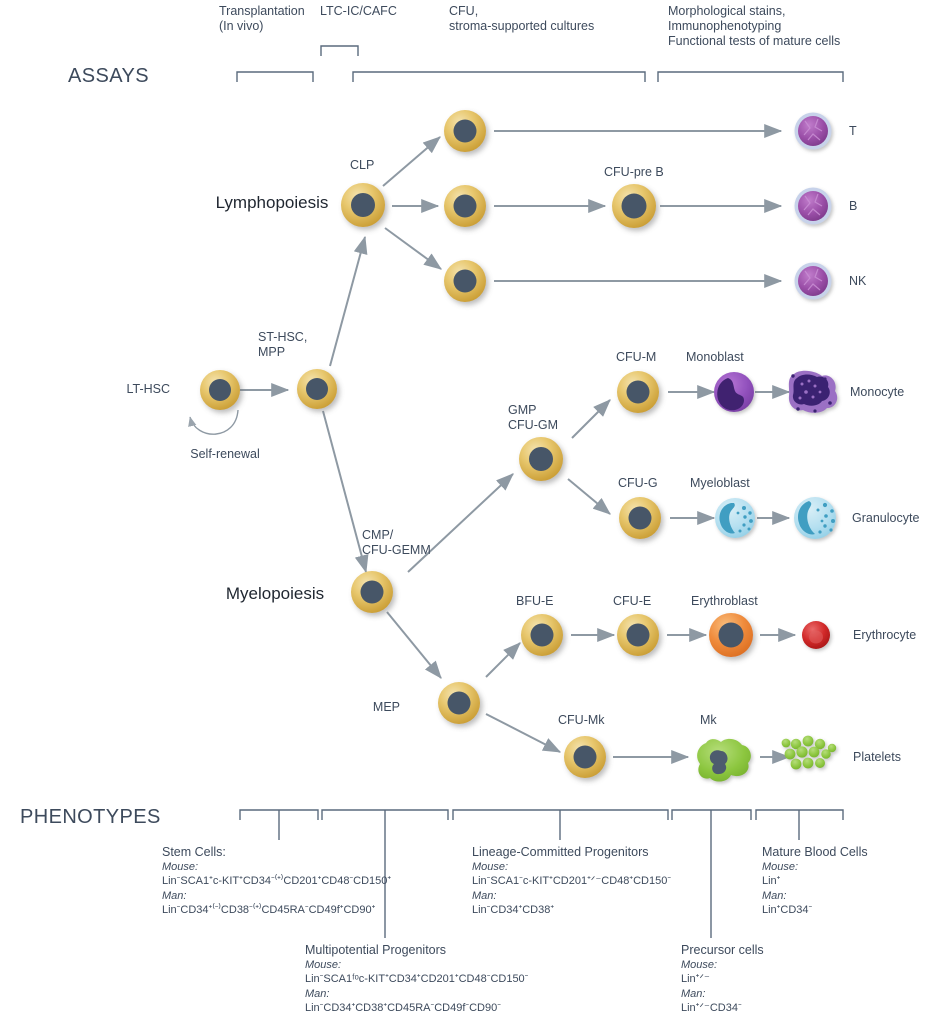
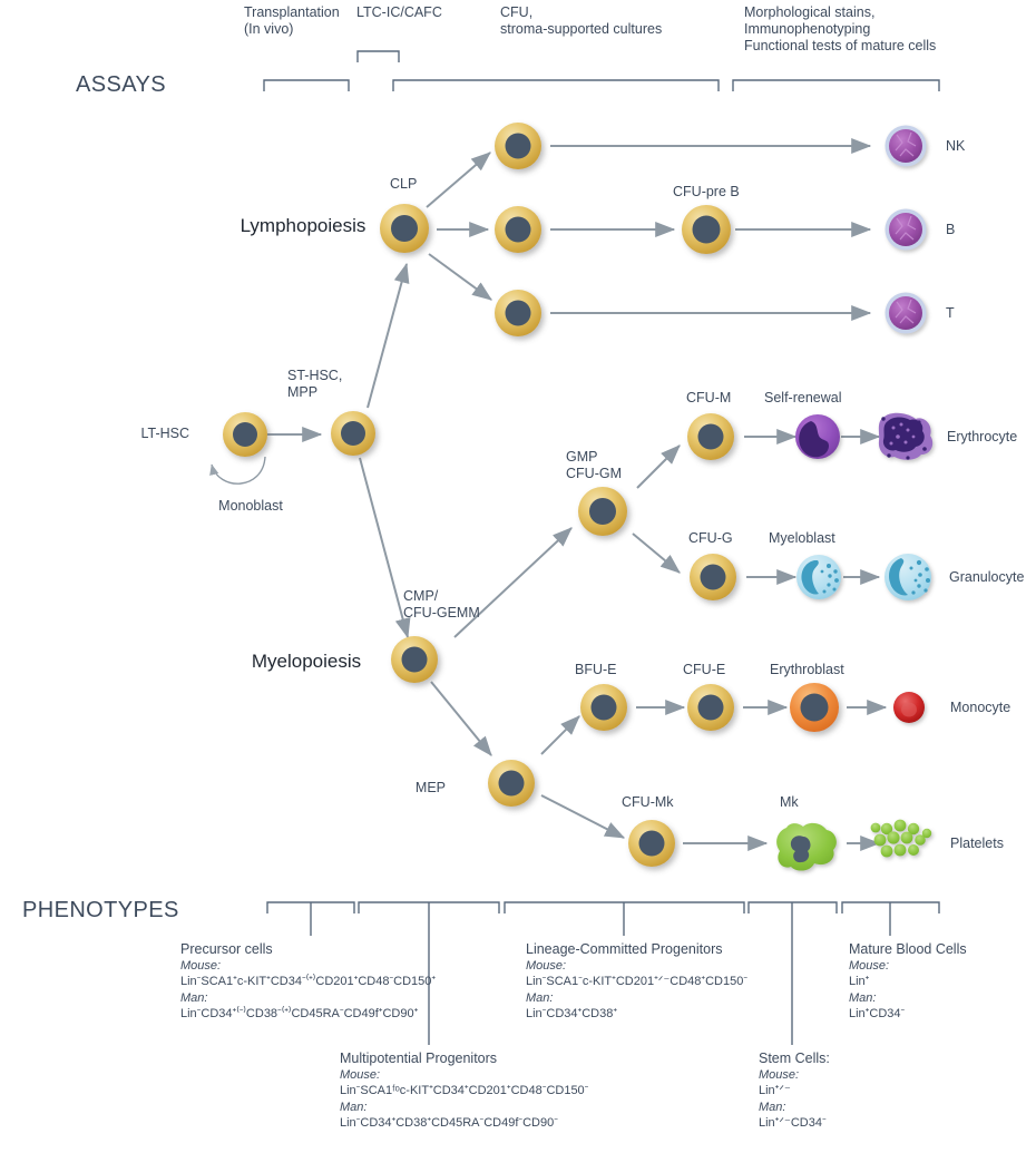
  ASSAYS
  PHENOTYPES
  Transplantation
  (In vivo)
  LTC-IC/CAFC
  CFU,
  stroma-supported cultures
  Morphological stains,
  Immunophenotyping
  Functional tests of mature cells
  Lymphopoiesis
  Myelopoiesis
  LT-HSC
- Self-renewal
+ Monoblast
  ST-HSC,
  MPP
  CLP
  CFU-pre B
  CMP/
  CFU-GEMM
  GMP
  CFU-GM
  CFU-M
- Monoblast
+ Self-renewal
  CFU-G
  Myeloblast
  MEP
  BFU-E
  CFU-E
  Erythroblast
  CFU-Mk
  Mk
- T
+ NK
  B
- NK
+ T
- Monocyte
+ Erythrocyte
  Granulocyte
- Erythrocyte
+ Monocyte
  Platelets
- Stem Cells:
+ Precursor cells
  Mouse:
  Lin⁻SCA1⁺c-KIT⁺CD34⁻⁽⁺⁾CD201⁺CD48⁻CD150⁺
  Man:
  Lin⁻CD34⁺⁽⁻⁾CD38⁻⁽⁺⁾CD45RA⁻CD49f⁺CD90⁺
  Multipotential Progenitors
  Mouse:
  Lin⁻SCA1ᶠᵒc-KIT⁺CD34⁺CD201⁺CD48⁻CD150⁻
  Man:
  Lin⁻CD34⁺CD38⁺CD45RA⁻CD49f⁻CD90⁻
  Lineage-Committed Progenitors
  Mouse:
  Lin⁻SCA1⁻c-KIT⁺CD201⁺ᐟ⁻CD48⁺CD150⁻
  Man:
  Lin⁻CD34⁺CD38⁺
- Precursor cells
+ Stem Cells:
  Mouse:
  Lin⁺ᐟ⁻
  Man:
  Lin⁺ᐟ⁻CD34⁻
  Mature Blood Cells
  Mouse:
  Lin⁺
  Man:
  Lin⁺CD34⁻
